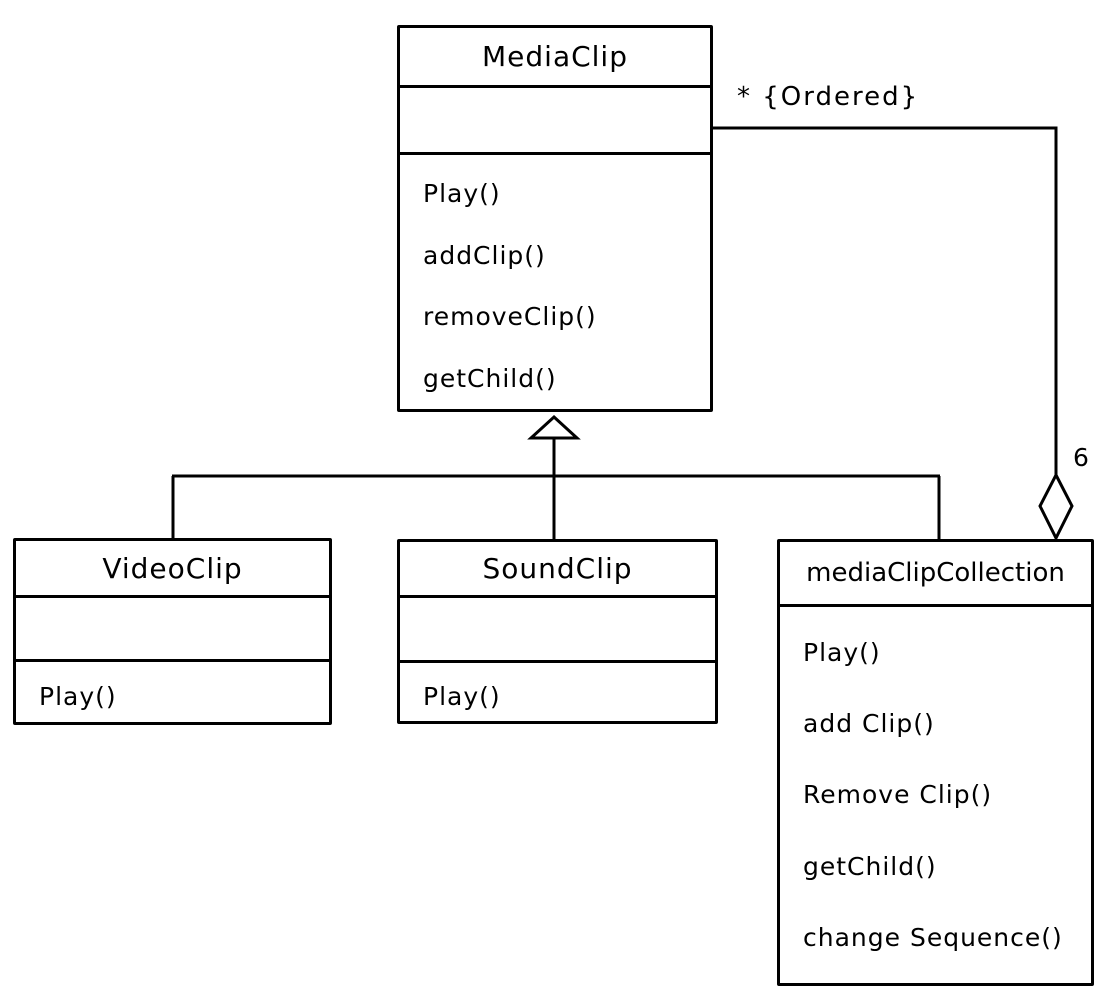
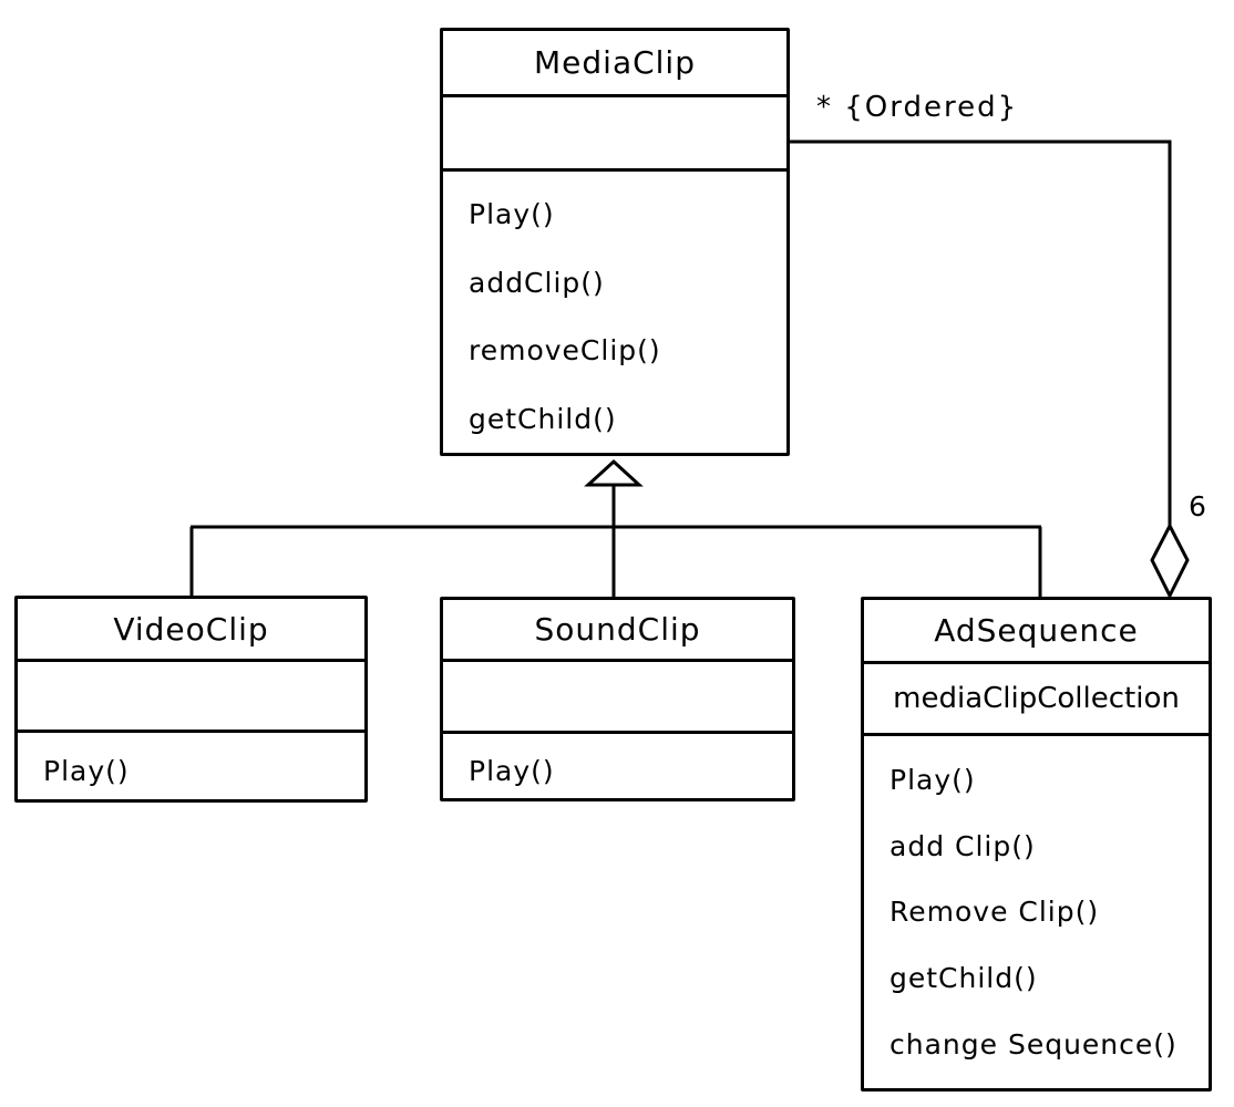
  MediaClip
  Play()
  addClip()
  removeClip()
  getChild()
  VideoClip
  Play()
  SoundClip
  Play()
+ AdSequence
  mediaClipCollection
  Play()
  add Clip()
  Remove Clip()
  getChild()
  change Sequence()
  * {Ordered}
  6
